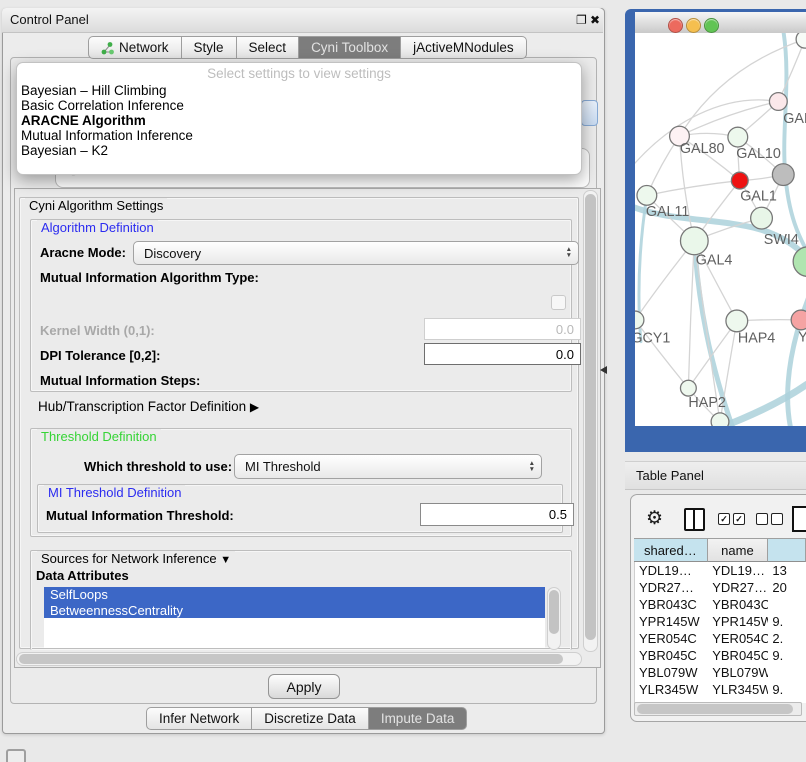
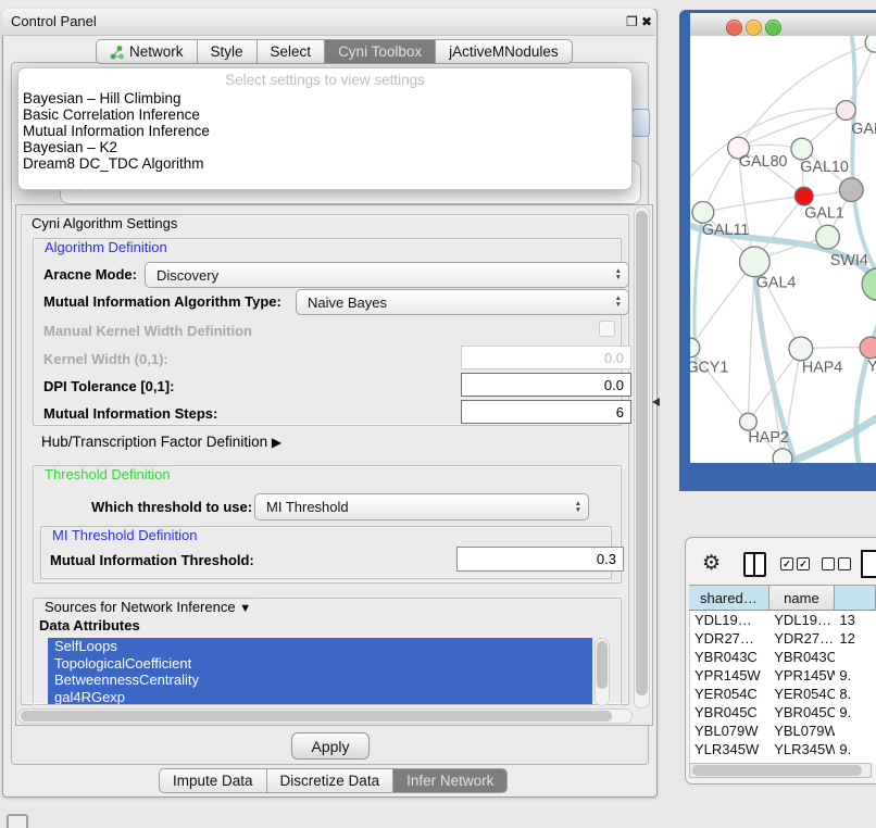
  Control Panel
  ❐
  ✖
  Network
  Style
  Select
  Cyni Toolbox
  jActiveMNodules
  Cyni Algorithm Settings
  Algorithm Definition
  Aracne Mode:
  Discovery
  Mutual Information Algorithm Type:
+ Naive Bayes
+ Manual Kernel Width Definition
  Kernel Width (0,1):
  0.0
- DPI Tolerance [0,2]:
+ DPI Tolerance [0,1]:
  0.0
  Mutual Information Steps:
+ 6
  Hub/Transcription Factor Definition ▶
  Threshold Definition
  Which threshold to use:
  MI Threshold
  MI Threshold Definition
  Mutual Information Threshold:
- 0.5
+ 0.3
  Sources for Network Inference ▼
  Data Attributes
  SelfLoops
+ TopologicalCoefficient
  BetweennessCentrality
+ gal4RGexp
  Apply
  Select settings to view settings
  Bayesian – Hill Climbing
  Basic Correlation Inference
- ARACNE Algorithm
  Mutual Information Inference
  Bayesian – K2
+ Dream8 DC_TDC Algorithm
- Infer Network
+ Impute Data
  Discretize Data
- Impute Data
+ Infer Network
  GAL80
  GAL10
  GAL1
  GAL11
  SWI4
  GAL4
  GCY1
  HAP4
  Y
  HAP2
- Table Panel
  ⚙
  ✓
  ✓
  shared…
  name
  YDL19…
  YDL19…
  13
  YDR27…
  YDR27…
- 20
+ 12
  YBR043C
  YBR043C
  YPR145W
  YPR145W
  9.
  YER054C
  YER054C
- 2.
+ 8.
  YBR045C
  YBR045C
  9.
  YBL079W
  YBL079W
  YLR345W
  YLR345W
  9.
